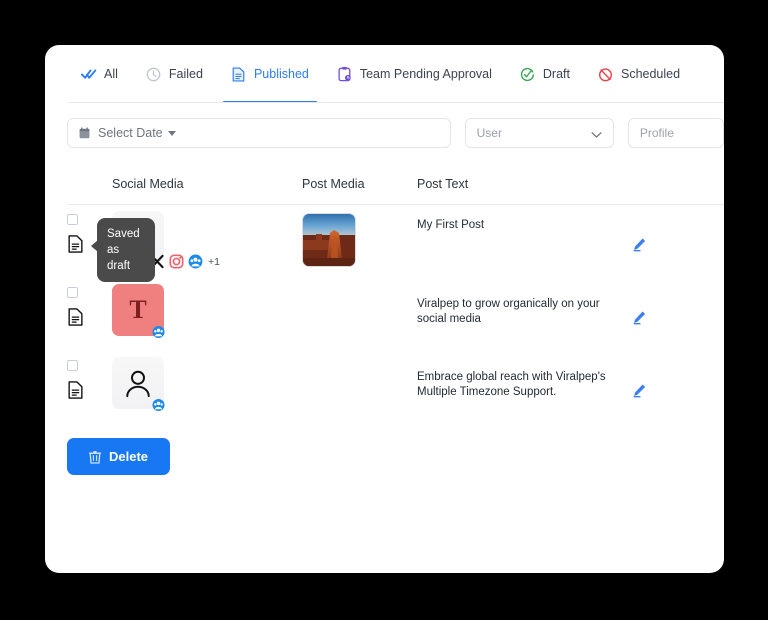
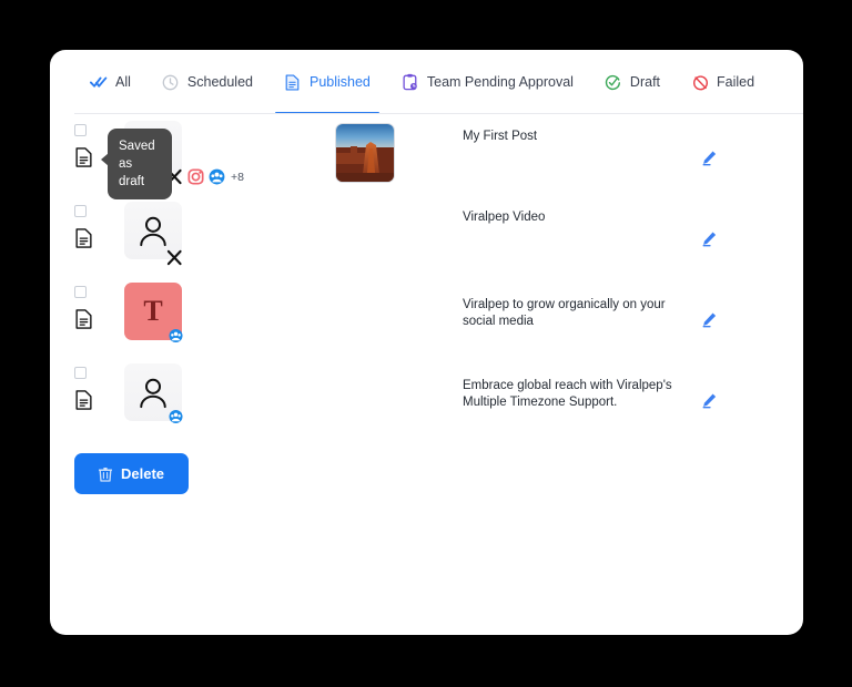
  All
- Failed
+ Scheduled
  Published
  Team Pending Approval
  Draft
- Scheduled
+ Failed
- Select Date
- User
- Profile
- Social Media
- Post Media
- Post Text
  Saved as draft
- +1
+ +8
  My First Post
+ Viralpep Video
  T
  Viralpep to grow organically on your social media
  Embrace global reach with Viralpep's Multiple Timezone Support.
  Delete
